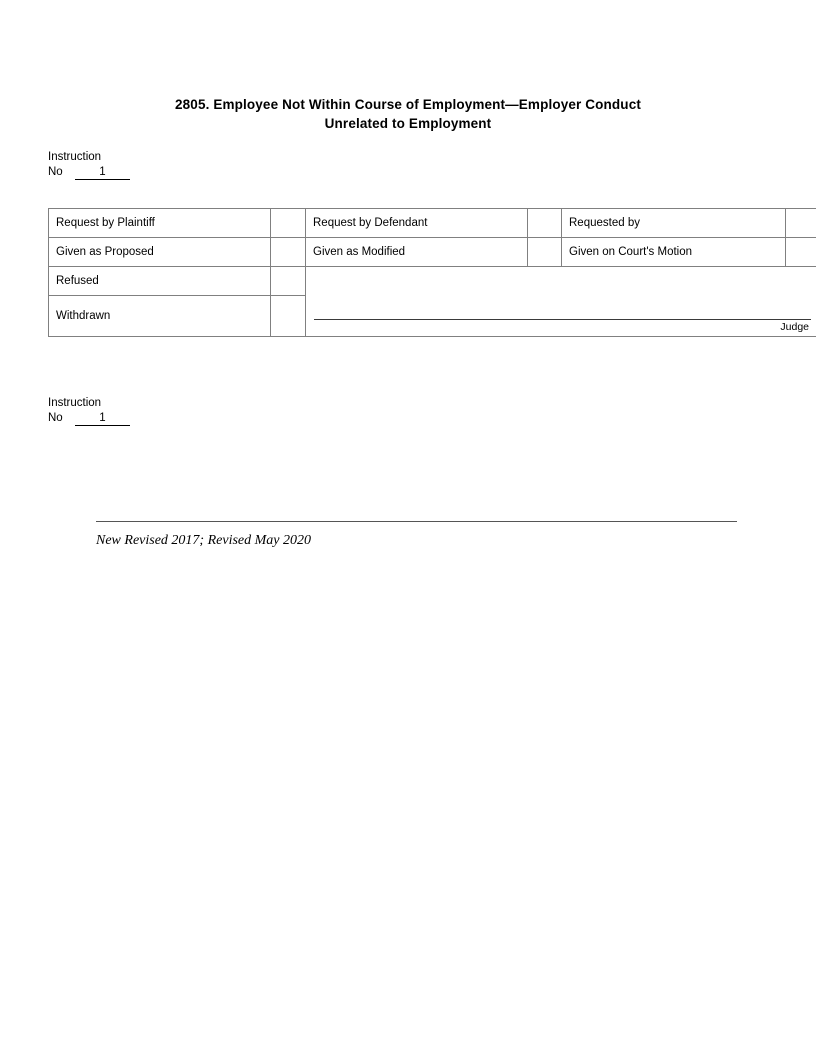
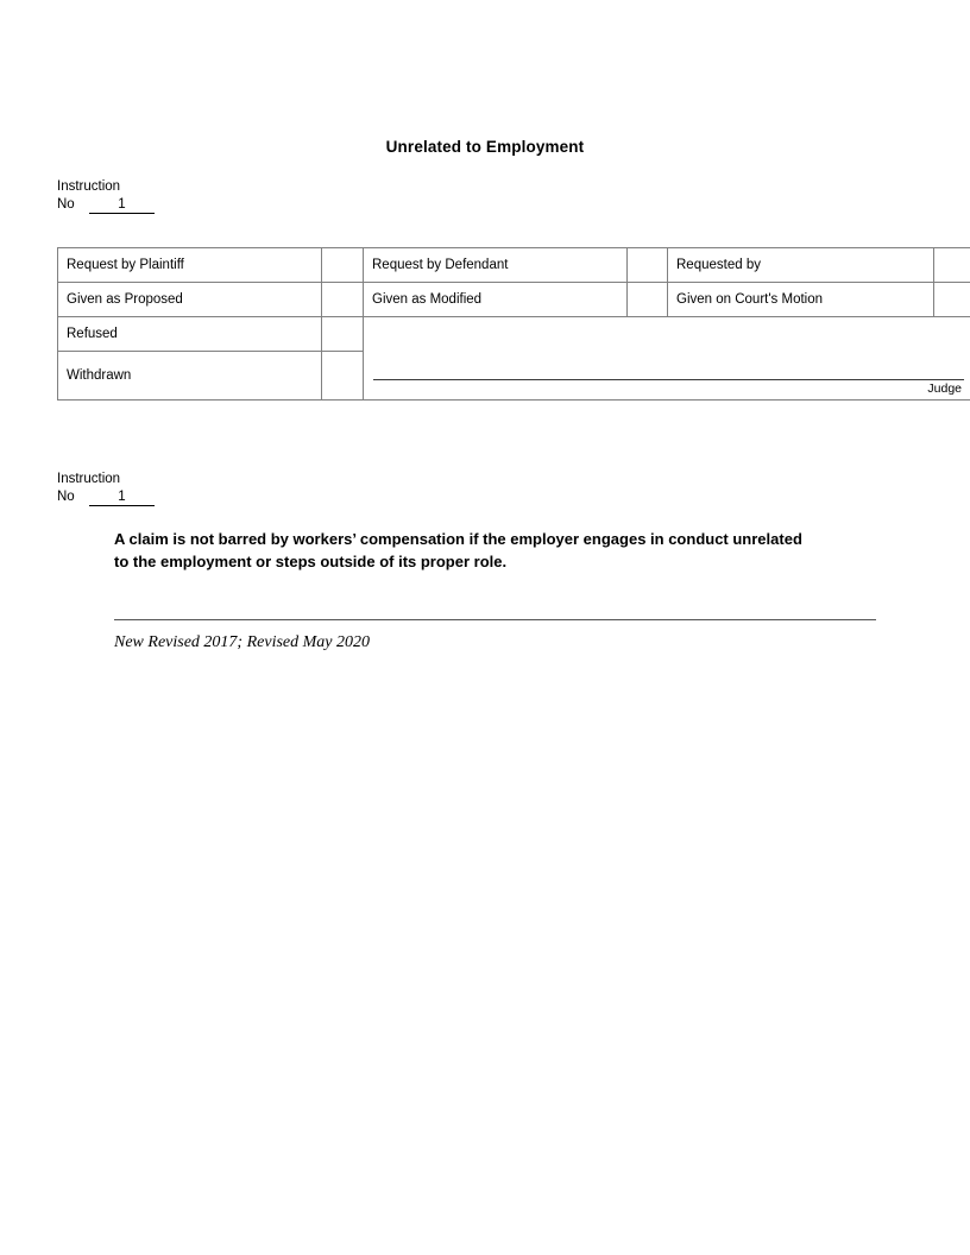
- 2805. Employee Not Within Course of Employment—Employer Conduct
  Unrelated to Employment
  Instruction
  No 1
  Request by Plaintiff		Request by Defendant		Requested by
  Given as Proposed		Given as Modified		Given on Court's Motion
  Refused		Judge
  Withdrawn
  Instruction
  No 1
+ A claim is not barred by workers’ compensation if the employer engages in conduct unrelated to the employment or steps outside of its proper role.
  New Revised 2017; Revised May 2020
